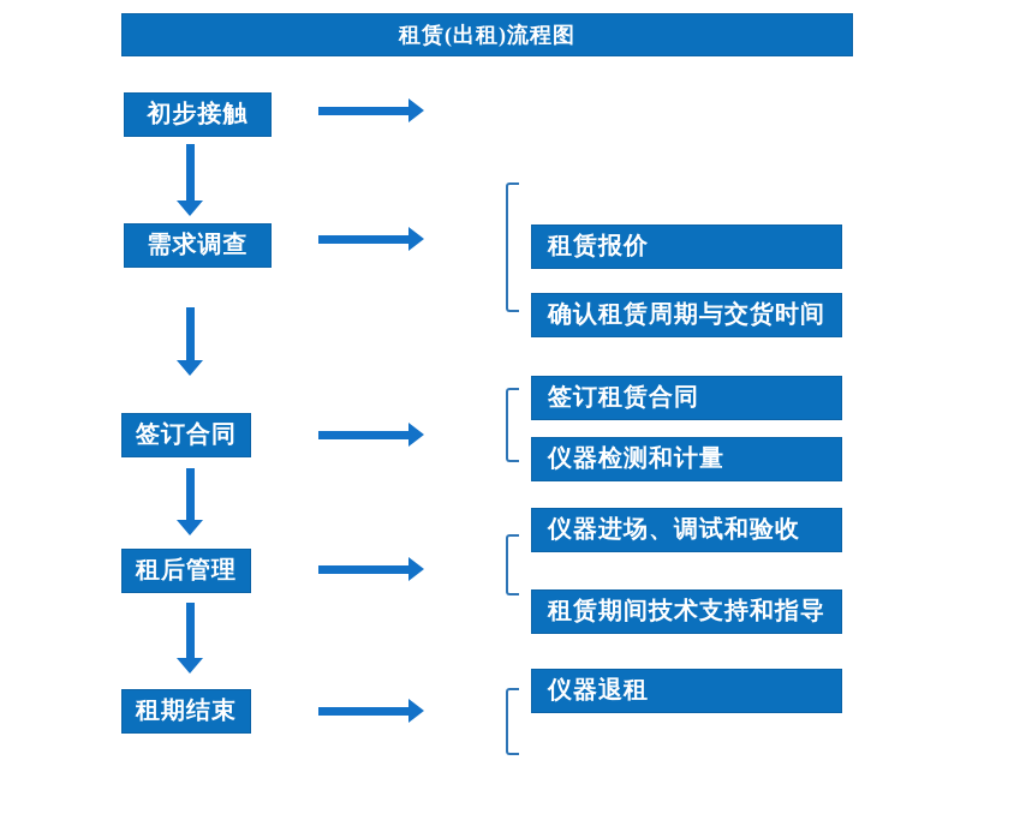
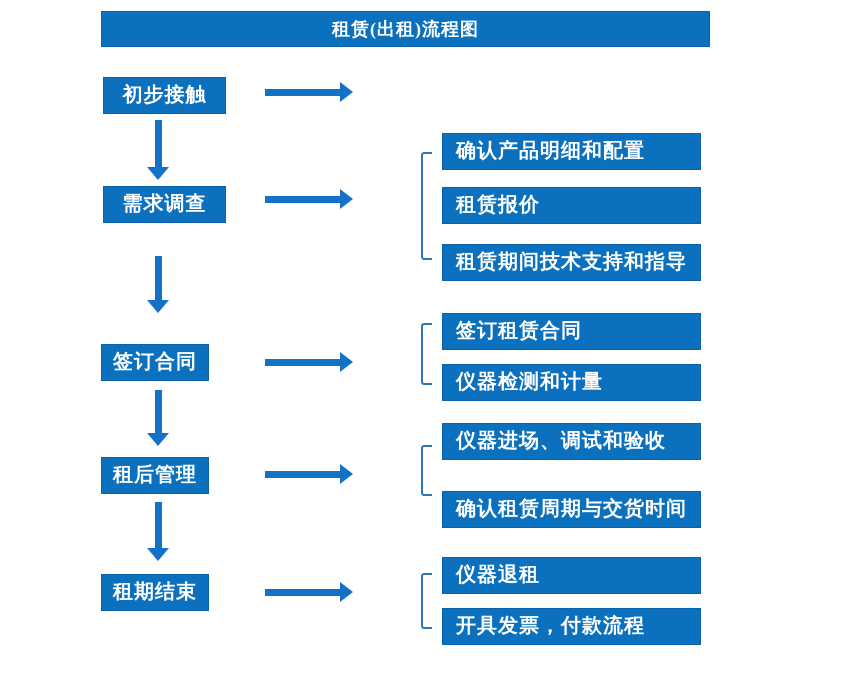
  租赁(出租)流程图
  初步接触
  需求调查
  签订合同
  租后管理
  租期结束
+ 确认产品明细和配置
  租赁报价
- 确认租赁周期与交货时间
+ 租赁期间技术支持和指导
  签订租赁合同
  仪器检测和计量
  仪器进场、调试和验收
- 租赁期间技术支持和指导
+ 确认租赁周期与交货时间
  仪器退租
+ 开具发票，付款流程
